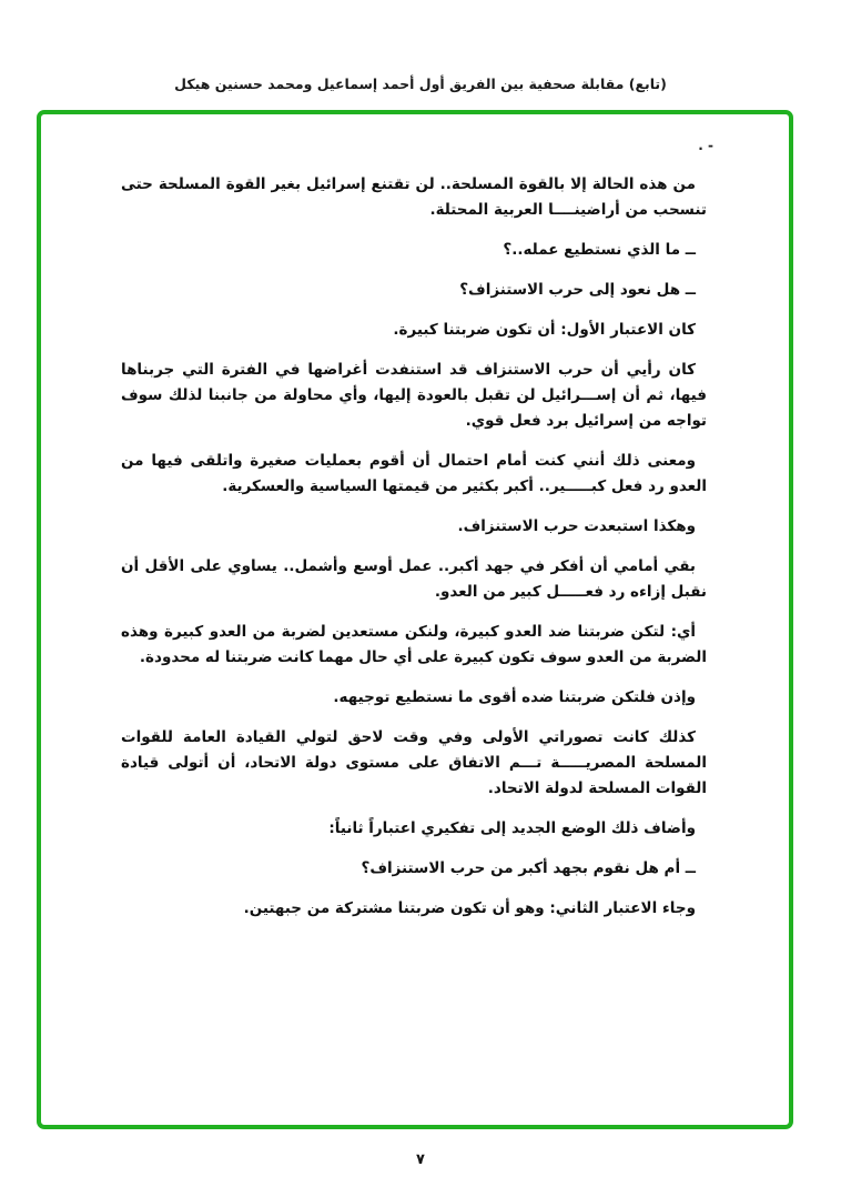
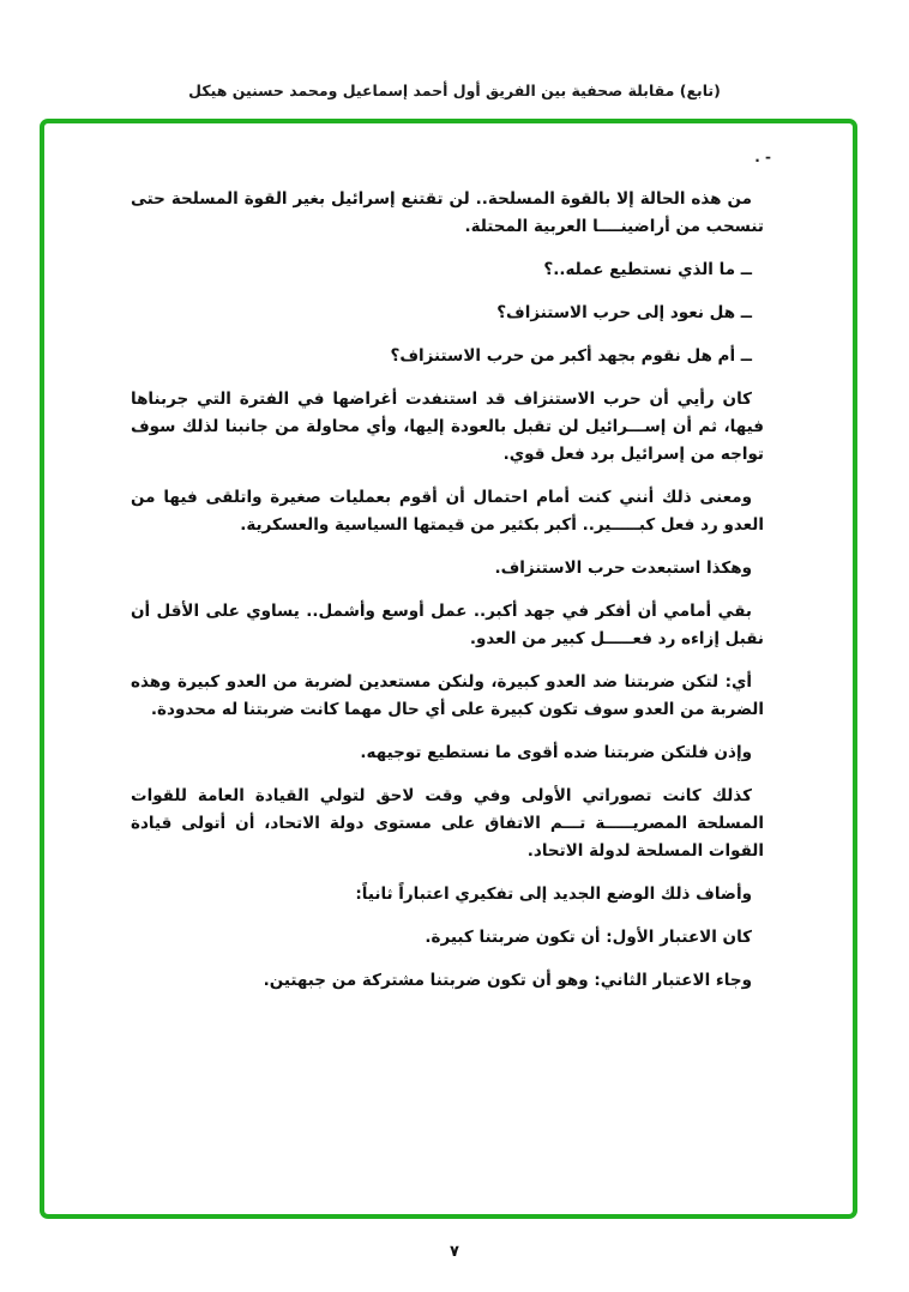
  (تابع) مقابلة صحفية بين الفريق أول أحمد إسماعيل ومحمد حسنين هيكل
  - .
  من هذه الحالة إلا بالقوة المسلحة.. لن تقتنع إسرائيل بغير القوة المسلحة حتى تنسحب من أراضينــــا العربية المحتلة.
  ــ ما الذي نستطيع عمله..؟
  ــ هل نعود إلى حرب الاستنزاف؟
- كان الاعتبار الأول: أن تكون ضربتنا كبيرة.
+ ــ أم هل نقوم بجهد أكبر من حرب الاستنزاف؟
  كان رأيي أن حرب الاستنزاف قد استنفدت أغراضها في الفترة التي جربناها فيها، ثم أن إســـرائيل لن تقبل بالعودة إليها، وأي محاولة من جانبنا لذلك سوف تواجه من إسرائيل برد فعل قوي.
  ومعنى ذلك أنني كنت أمام احتمال أن أقوم بعمليات صغيرة واتلقى فيها من العدو رد فعل كبـــــير.. أكبر بكثير من قيمتها السياسية والعسكرية.
  وهكذا استبعدت حرب الاستنزاف.
  بقي أمامي أن أفكر في جهد أكبر.. عمل أوسع وأشمل.. يساوي على الأقل أن نقبل إزاءه رد فعـــــل كبير من العدو.
  أي: لتكن ضربتنا ضد العدو كبيرة، ولنكن مستعدين لضربة من العدو كبيرة وهذه الضربة من العدو سوف تكون كبيرة على أي حال مهما كانت ضربتنا له محدودة.
  وإذن فلتكن ضربتنا ضده أقوى ما نستطيع توجيهه.
  كذلك كانت تصوراتي الأولى وفي وقت لاحق لتولي القيادة العامة للقوات المسلحة المصريـــــة تـــم الاتفاق على مستوى دولة الاتحاد، أن أتولى قيادة القوات المسلحة لدولة الاتحاد.
  وأضاف ذلك الوضع الجديد إلى تفكيري اعتباراً ثانياً:
- ــ أم هل نقوم بجهد أكبر من حرب الاستنزاف؟
+ كان الاعتبار الأول: أن تكون ضربتنا كبيرة.
  وجاء الاعتبار الثاني: وهو أن تكون ضربتنا مشتركة من جبهتين.
  ٧
